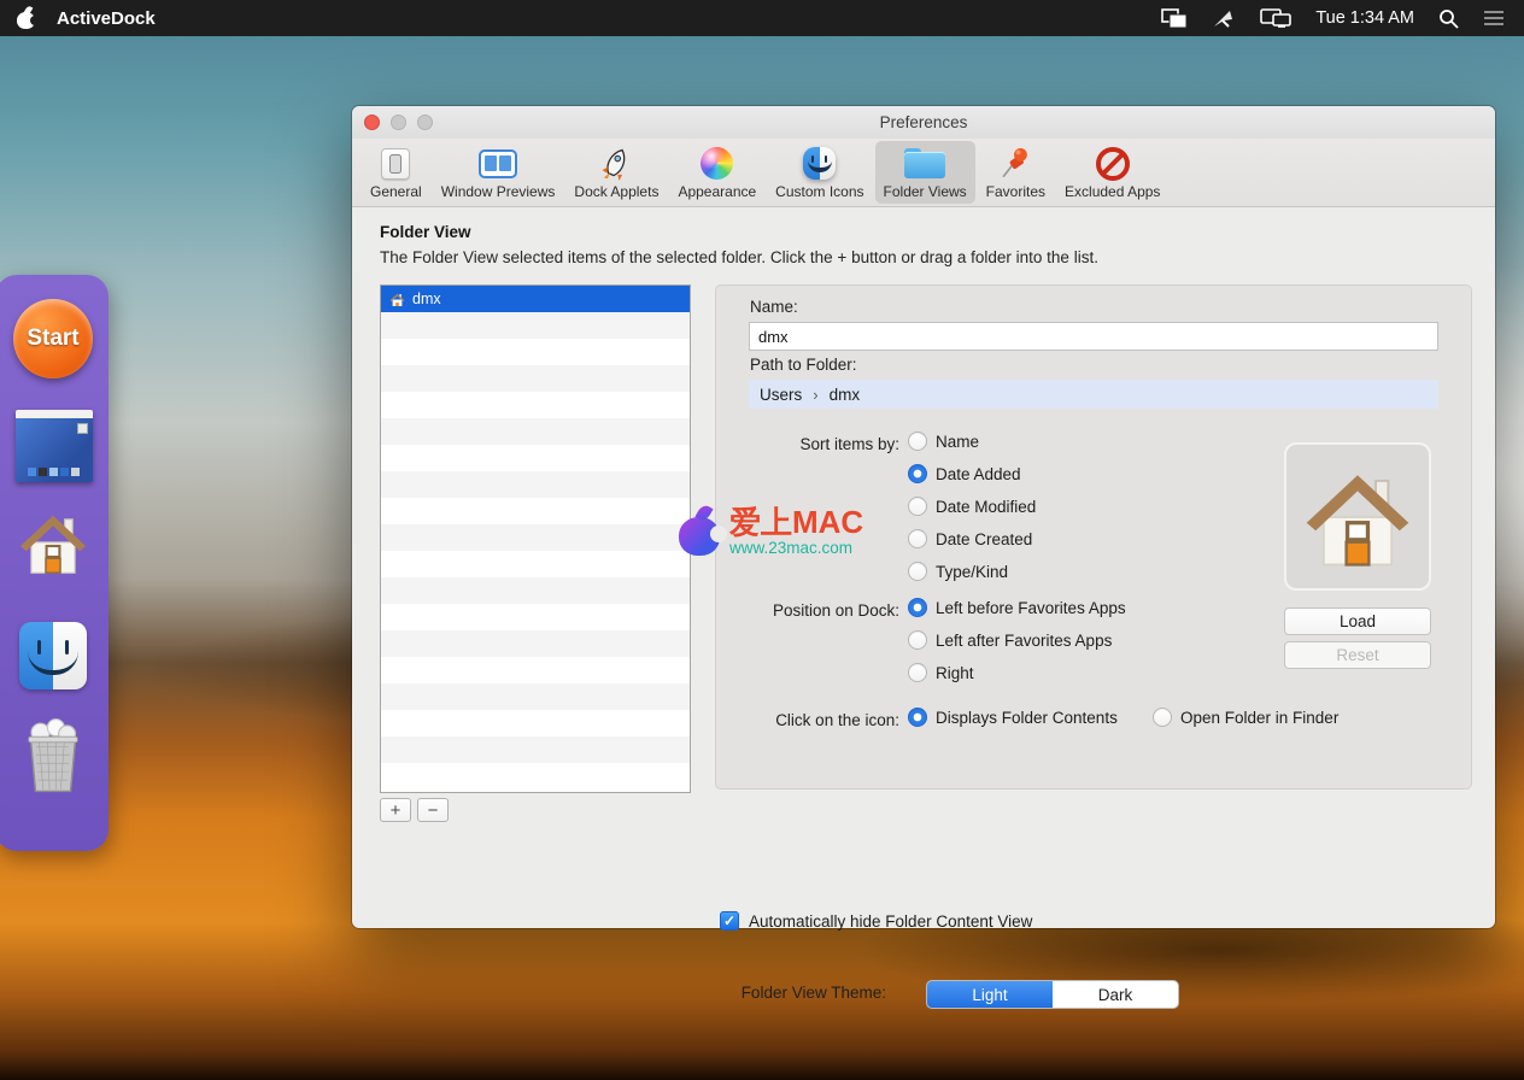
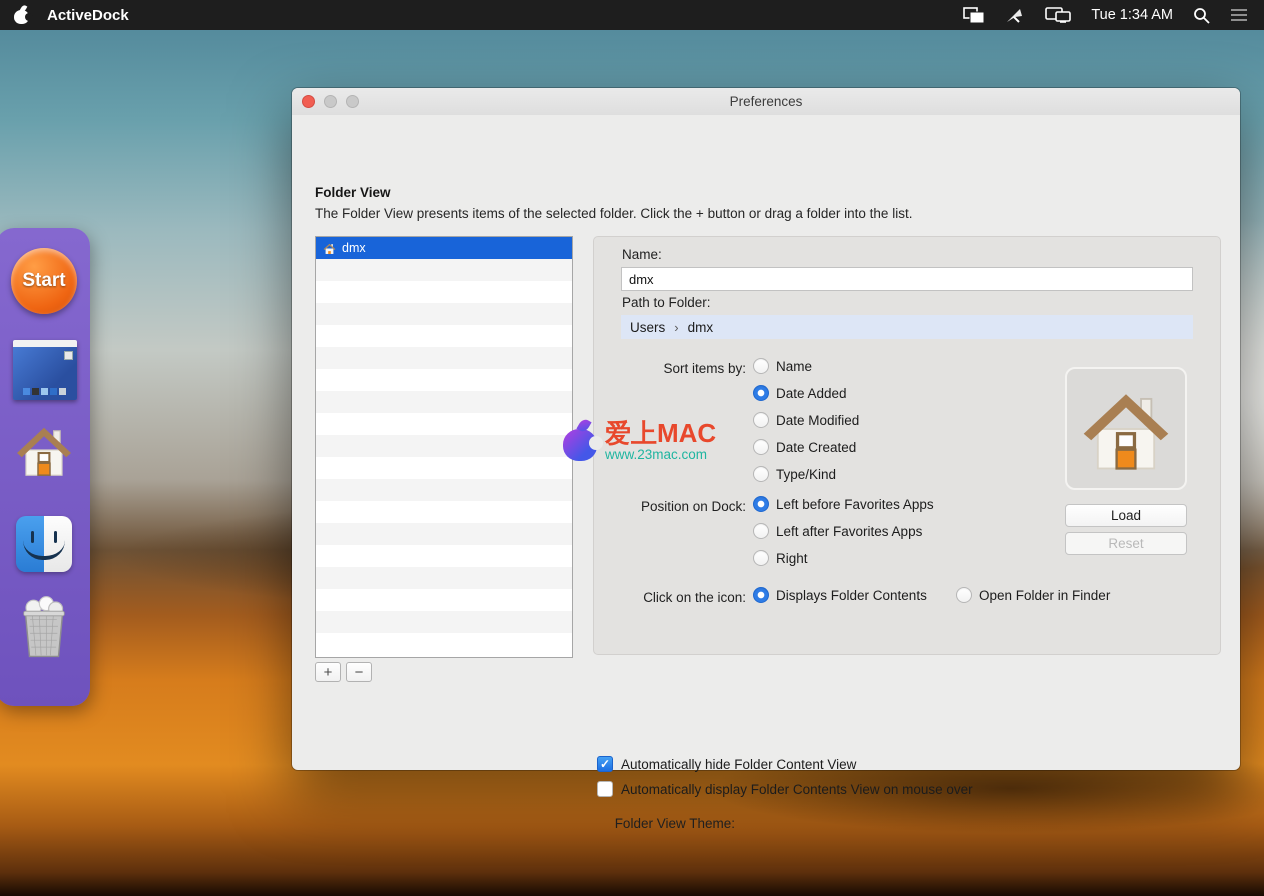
  ActiveDock
  Tue 1:34 AM
  Start
  Preferences
- General
- Window Previews
- Dock Applets
- Appearance
- Custom Icons
- Folder Views
- Favorites
- Excluded Apps
  Folder View
- The Folder View selected items of the selected folder. Click the + button or drag a folder into the list.
+ The Folder View presents items of the selected folder. Click the + button or drag a folder into the list.
  dmx
  +
  −
  Name:
  dmx
  Path to Folder:
  Users
  ›
  dmx
  Sort items by:
  Name
  Date Added
  Date Modified
  Date Created
  Type/Kind
  Load
  Reset
  Position on Dock:
  Left before Favorites Apps
  Left after Favorites Apps
  Right
  Click on the icon:
  Displays Folder Contents
  Open Folder in Finder
  Automatically hide Folder Content View
+ Automatically display Folder Contents View on mouse over
  Folder View Theme:
- Light
- Dark
  爱上MAC
  www.23mac.com
